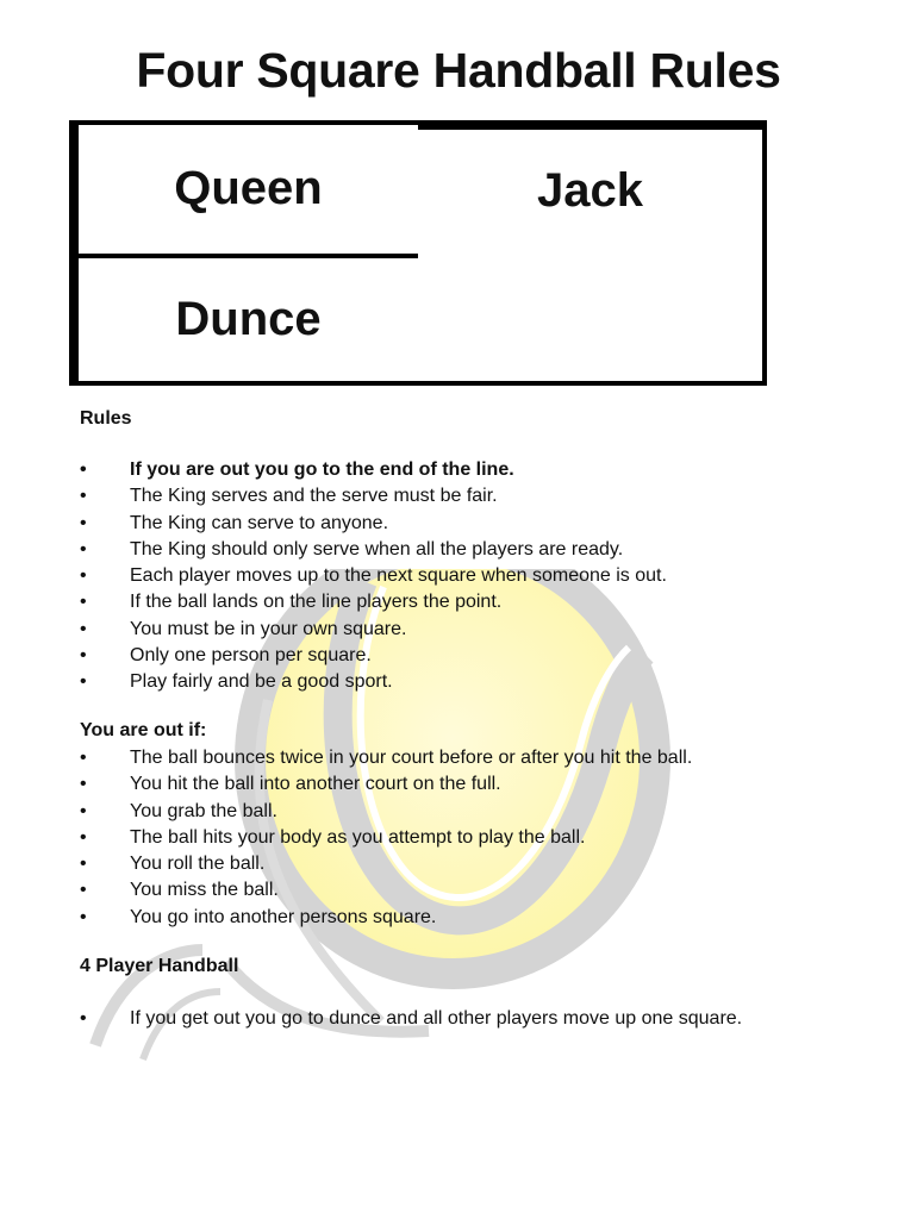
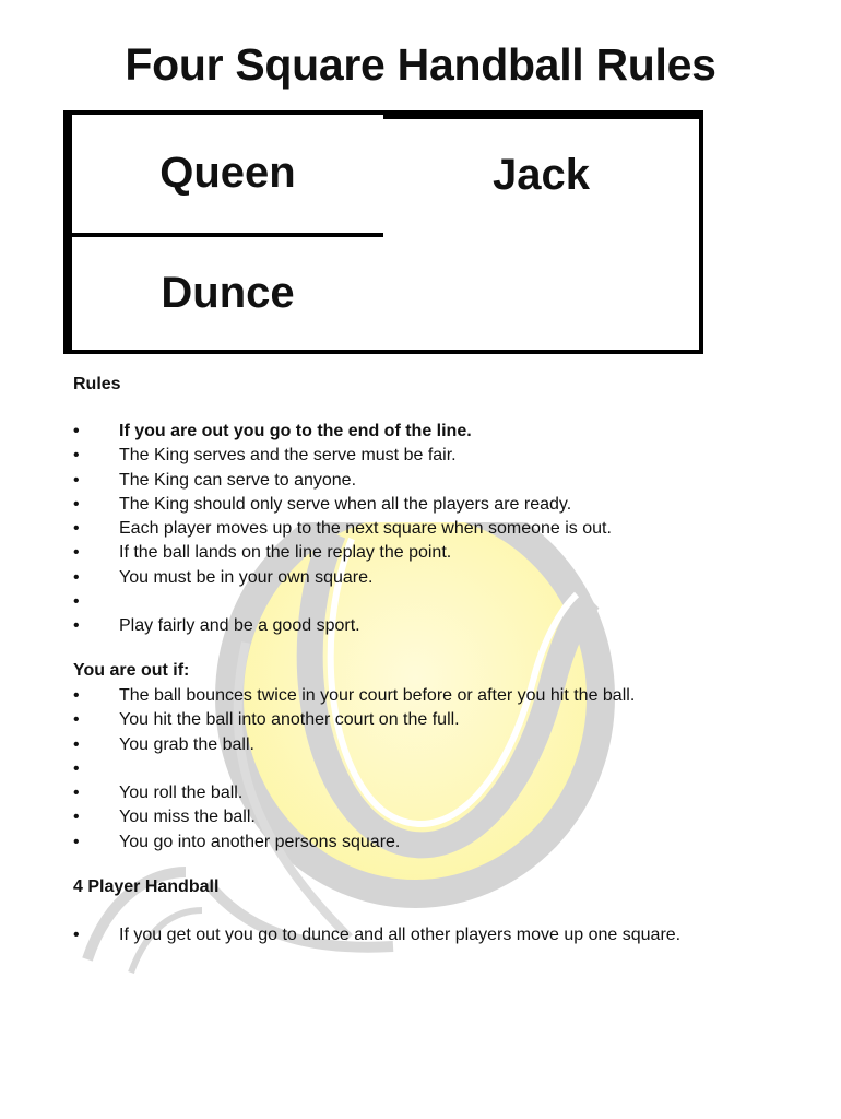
  Four Square Handball Rules
  Queen
  Jack
  Dunce
  Rules
  •
  If you are out you go to the end of the line.
  •
  The King serves and the serve must be fair.
  •
  The King can serve to anyone.
  •
  The King should only serve when all the players are ready.
  •
  Each player moves up to the next square when someone is out.
  •
- If the ball lands on the line players the point.
+ If the ball lands on the line replay the point.
  •
  You must be in your own square.
  •
- Only one person per square.
  •
  Play fairly and be a good sport.
  You are out if:
  •
  The ball bounces twice in your court before or after you hit the ball.
  •
  You hit the ball into another court on the full.
  •
  You grab the ball.
  •
- The ball hits your body as you attempt to play the ball.
  •
  You roll the ball.
  •
  You miss the ball.
  •
  You go into another persons square.
  4 Player Handball
  •
  If you get out you go to dunce and all other players move up one square.
